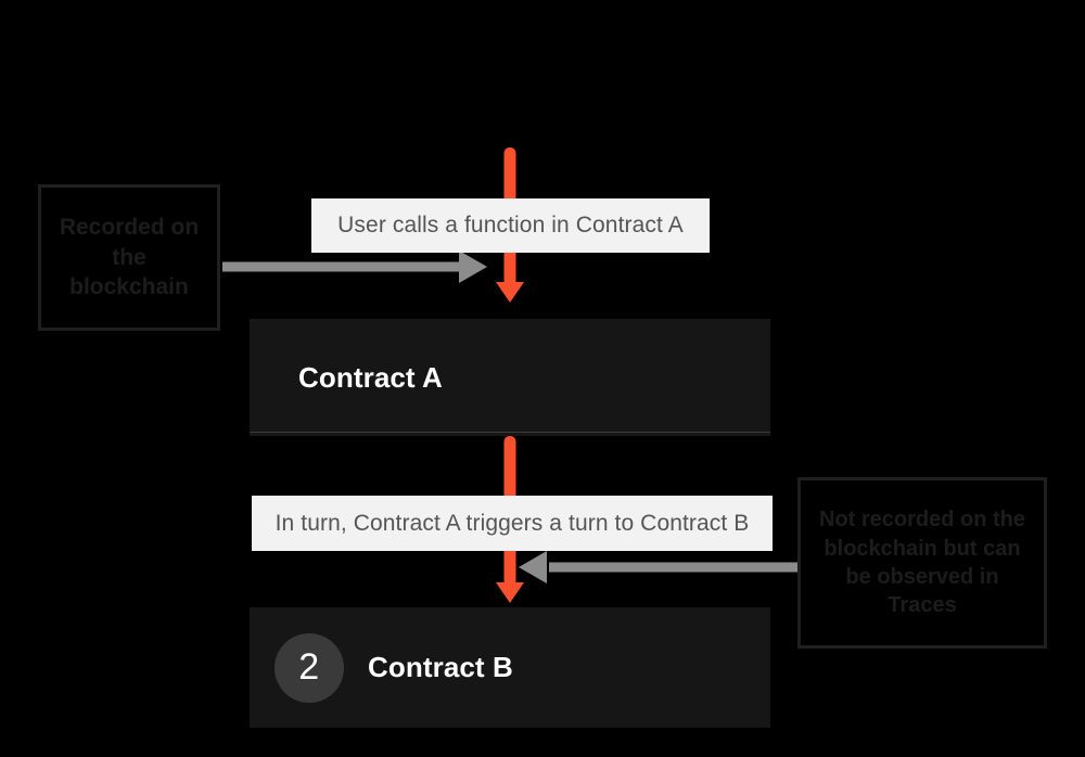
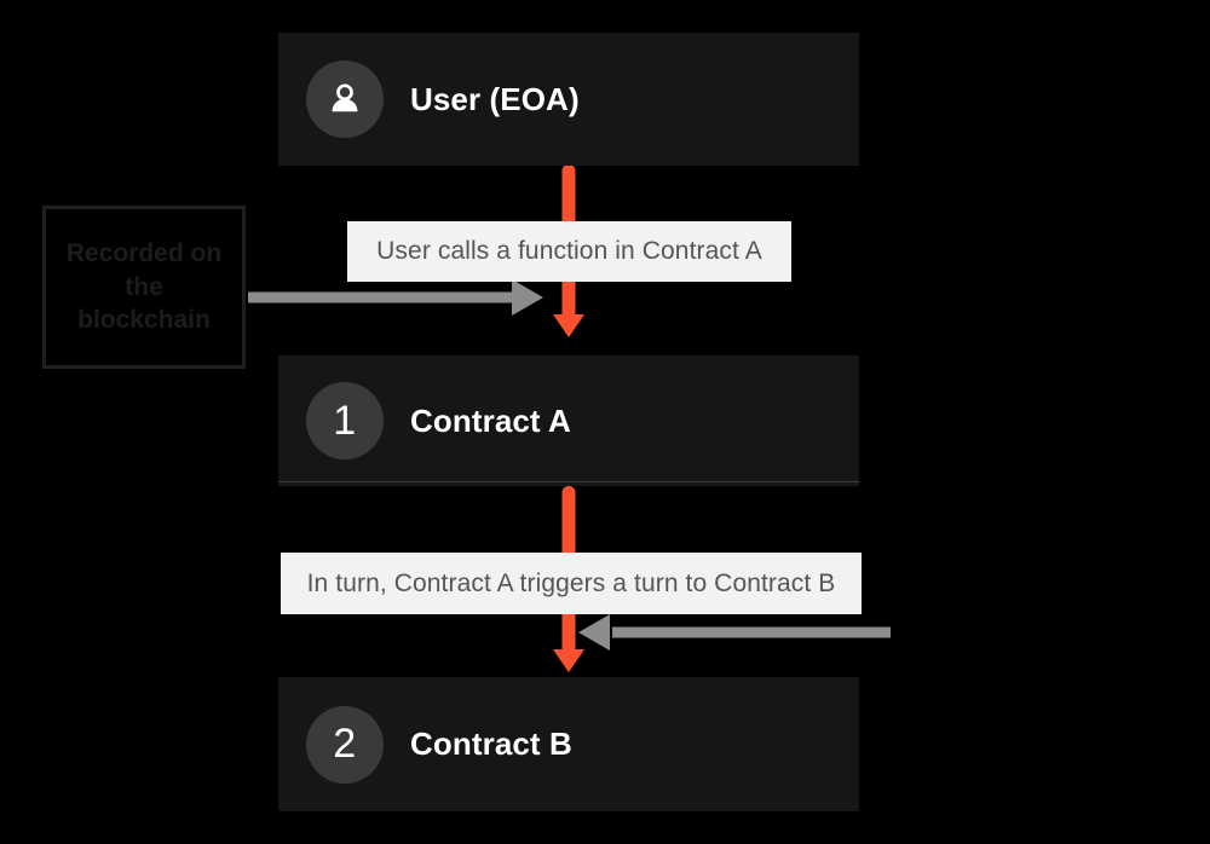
+ User (EOA)
+ 1
  Contract A
  2
  Contract B
  User calls a function in Contract A
  In turn, Contract A triggers a turn to Contract B
  Recorded on the blockchain
- Not recorded on the blockchain but can be observed in Traces
